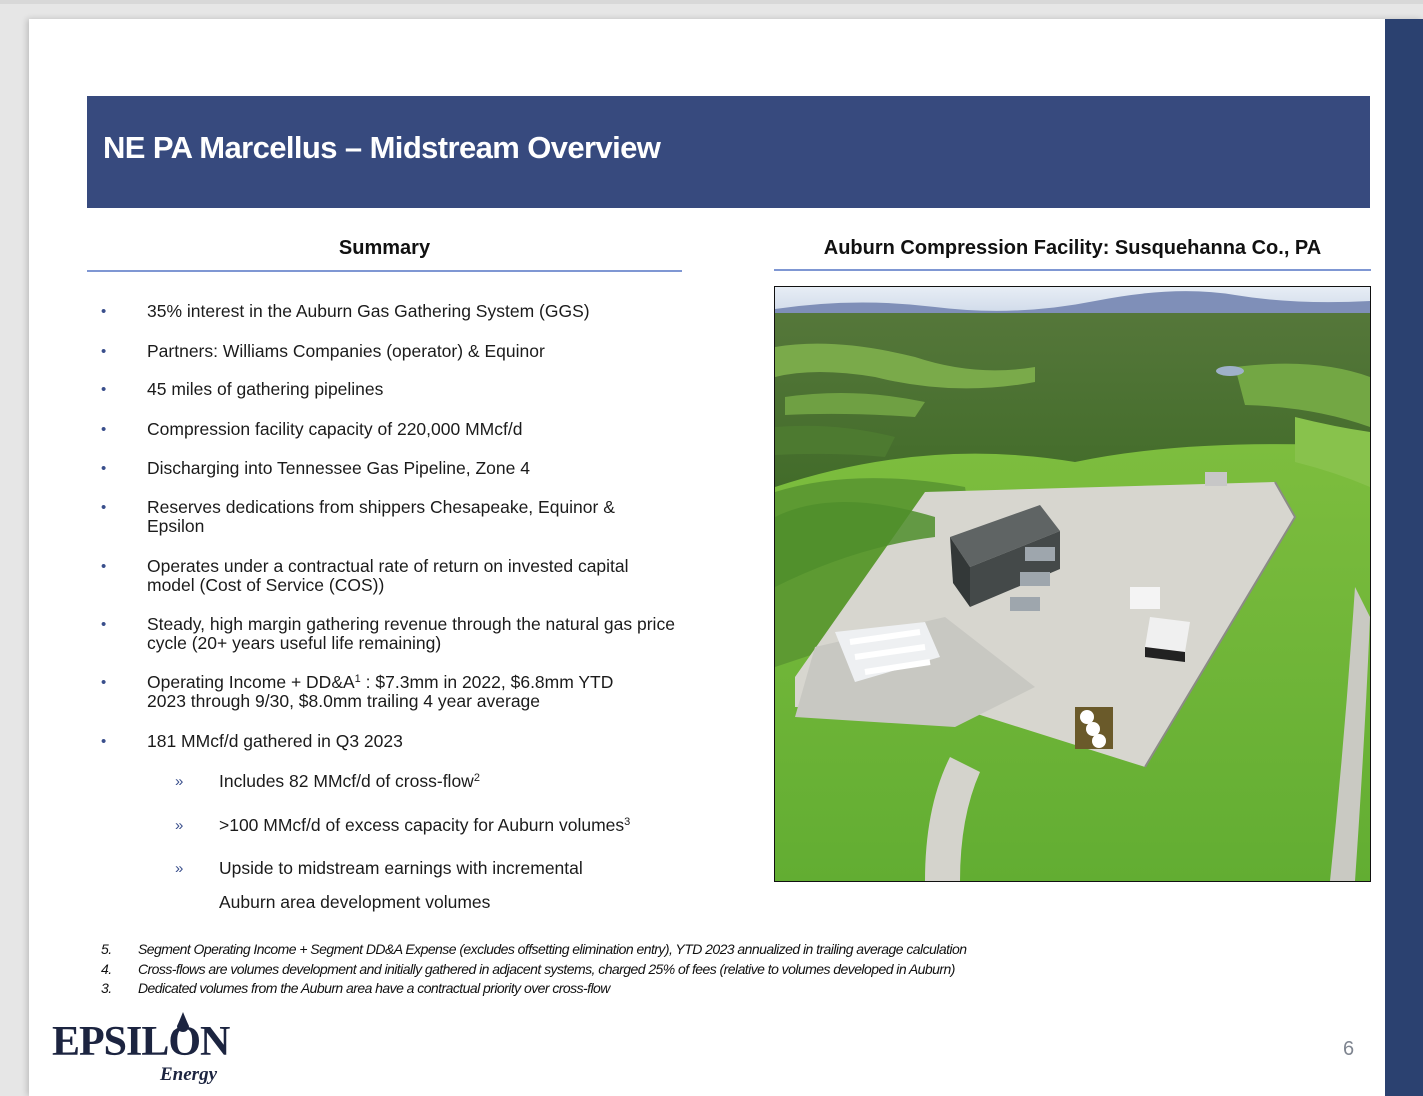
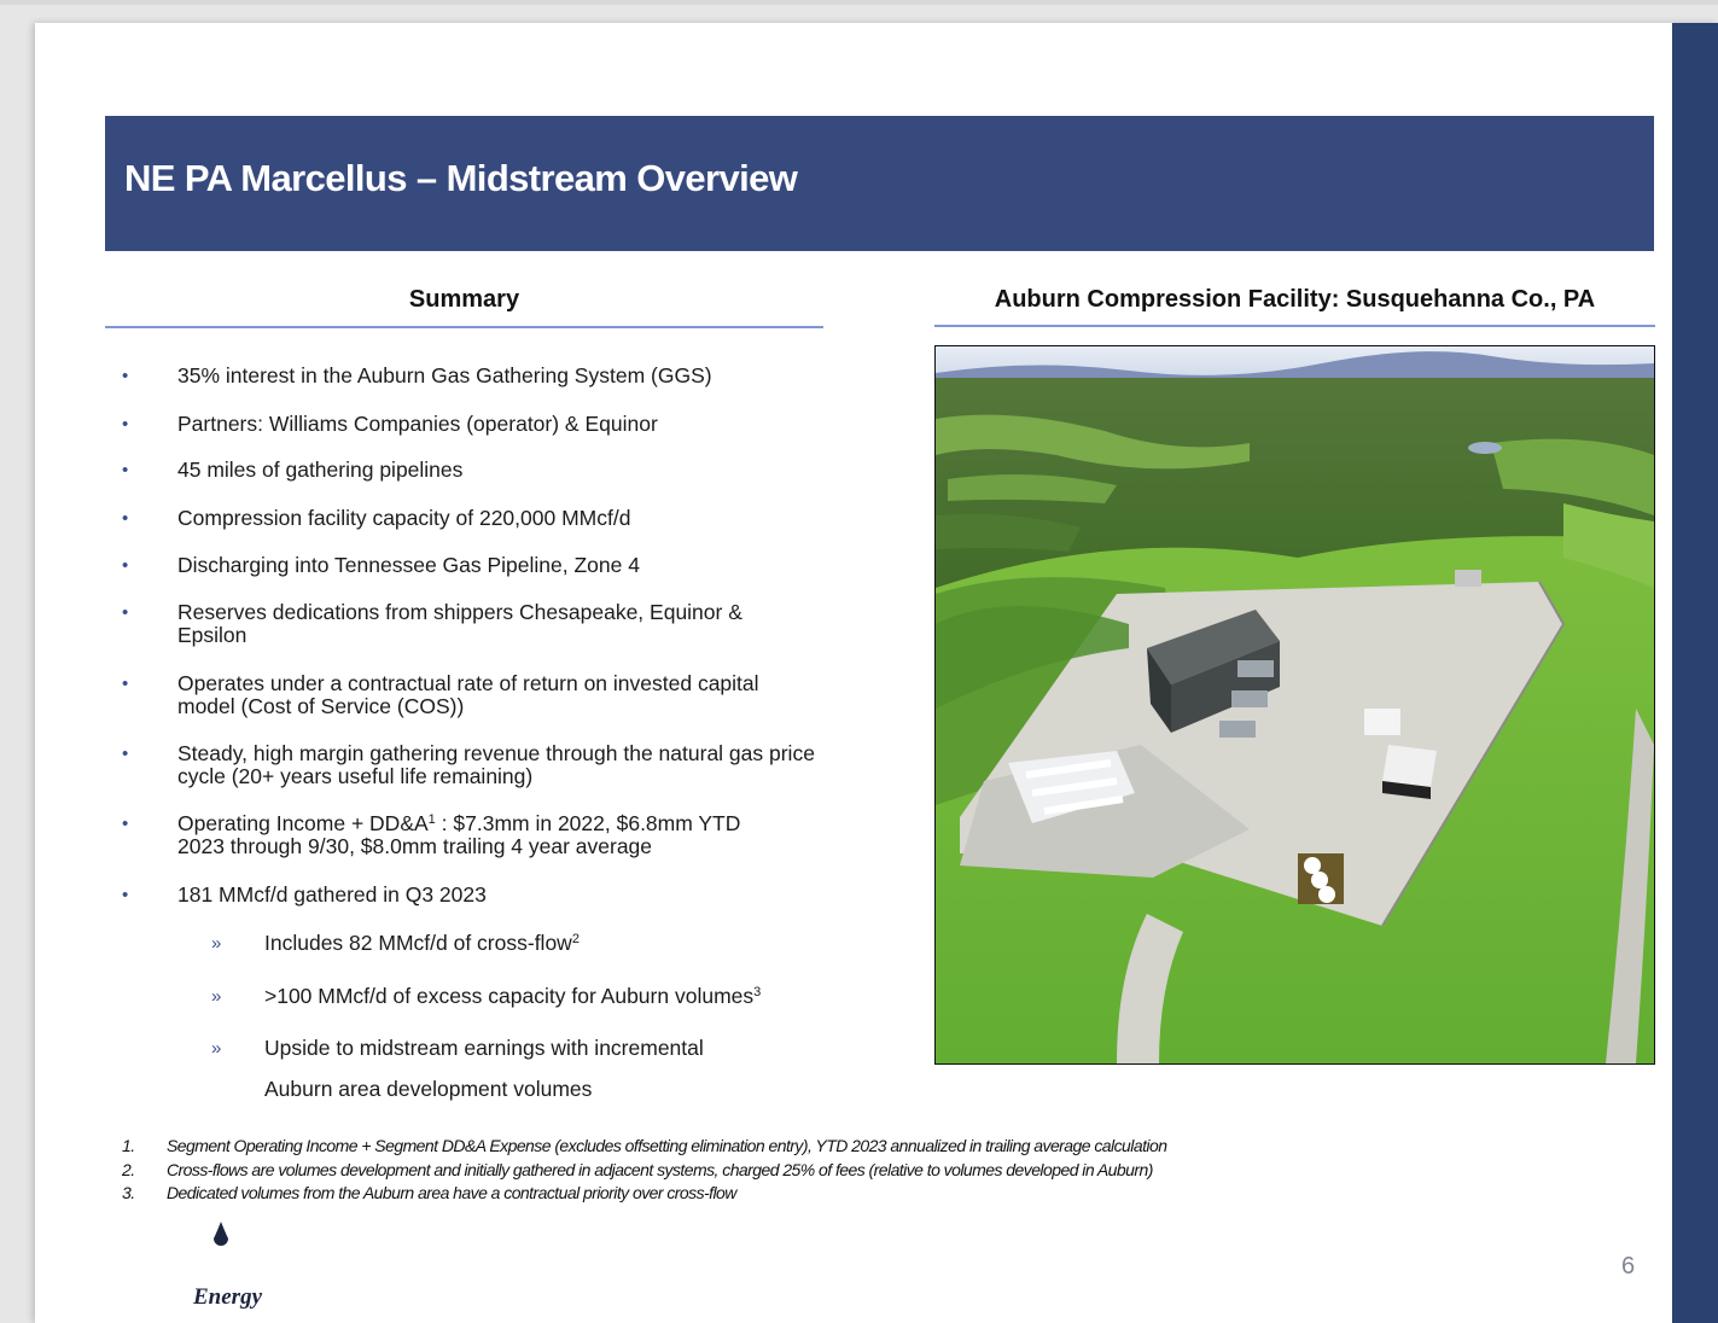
  NE PA Marcellus – Midstream Overview
  Summary
  Auburn Compression Facility: Susquehanna Co., PA
  •
  35% interest in the Auburn Gas Gathering System (GGS)
  •
  Partners: Williams Companies (operator) & Equinor
  •
  45 miles of gathering pipelines
  •
  Compression facility capacity of 220,000 MMcf/d
  •
  Discharging into Tennessee Gas Pipeline, Zone 4
  •
  Reserves dedications from shippers Chesapeake, Equinor & Epsilon
  •
  Operates under a contractual rate of return on invested capital model (Cost of Service (COS))
  •
  Steady, high margin gathering revenue through the natural gas price cycle (20+ years useful life remaining)
  •
  Operating Income + DD&A1 : $7.3mm in 2022, $6.8mm YTD 2023 through 9/30, $8.0mm trailing 4 year average
  •
  181 MMcf/d gathered in Q3 2023
  »
  Includes 82 MMcf/d of cross-flow2
  »
  >100 MMcf/d of excess capacity for Auburn volumes3
  »
  Upside to midstream earnings with incremental
  Auburn area development volumes
- 5.
+ 1.
  Segment Operating Income + Segment DD&A Expense (excludes offsetting elimination entry), YTD 2023 annualized in trailing average calculation
- 4.
+ 2.
  Cross-flows are volumes development and initially gathered in adjacent systems, charged 25% of fees (relative to volumes developed in Auburn)
  3.
  Dedicated volumes from the Auburn area have a contractual priority over cross-flow
- EPSILON
  Energy
  6
